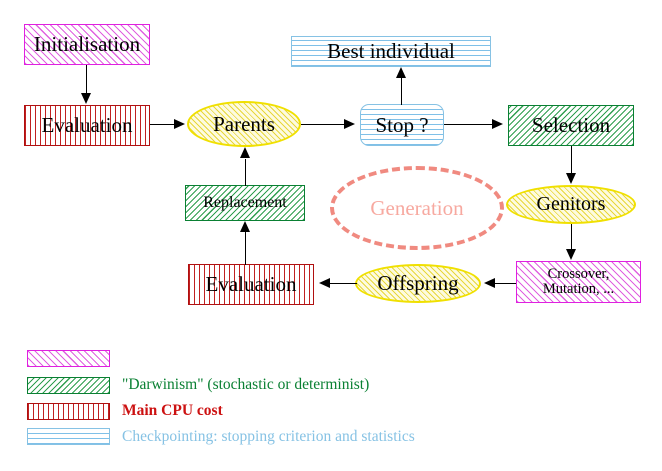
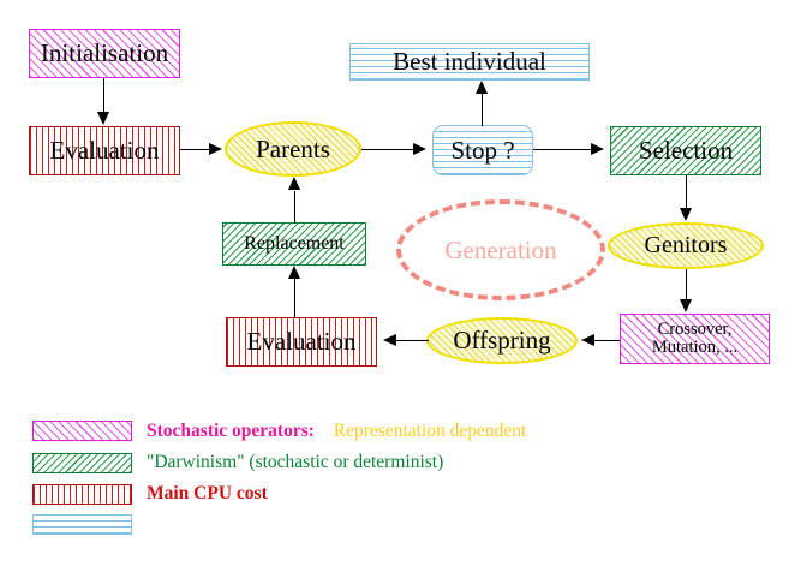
  Initialisation
  Evaluation
  Parents
  Stop ?
  Best individual
  Selection
  Genitors
  Crossover,
  Mutation, ...
  Offspring
  Evaluation
  Replacement
  Generation
+ Stochastic operators: Representation dependent
  "Darwinism" (stochastic or determinist)
  Main CPU cost
- Checkpointing: stopping criterion and statistics
